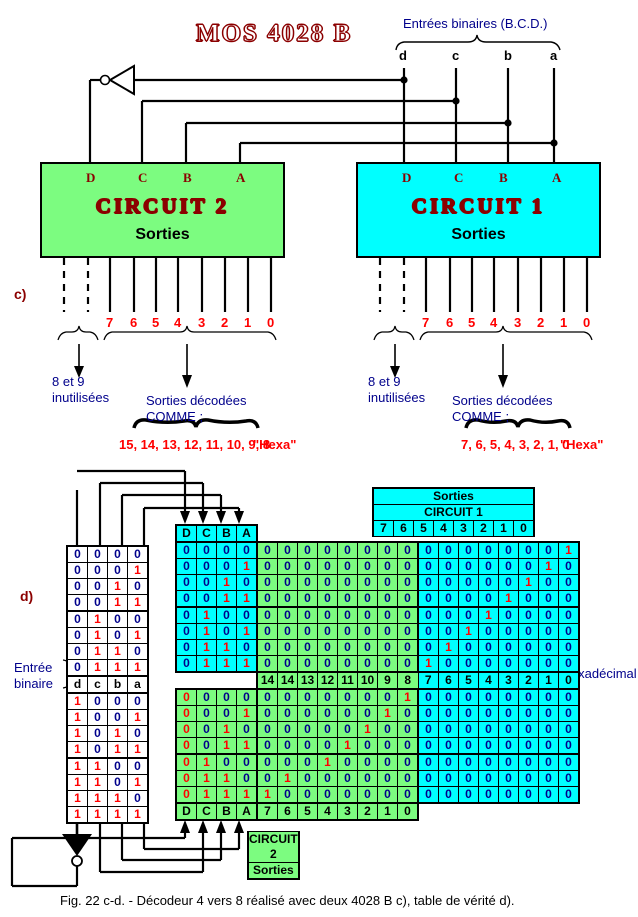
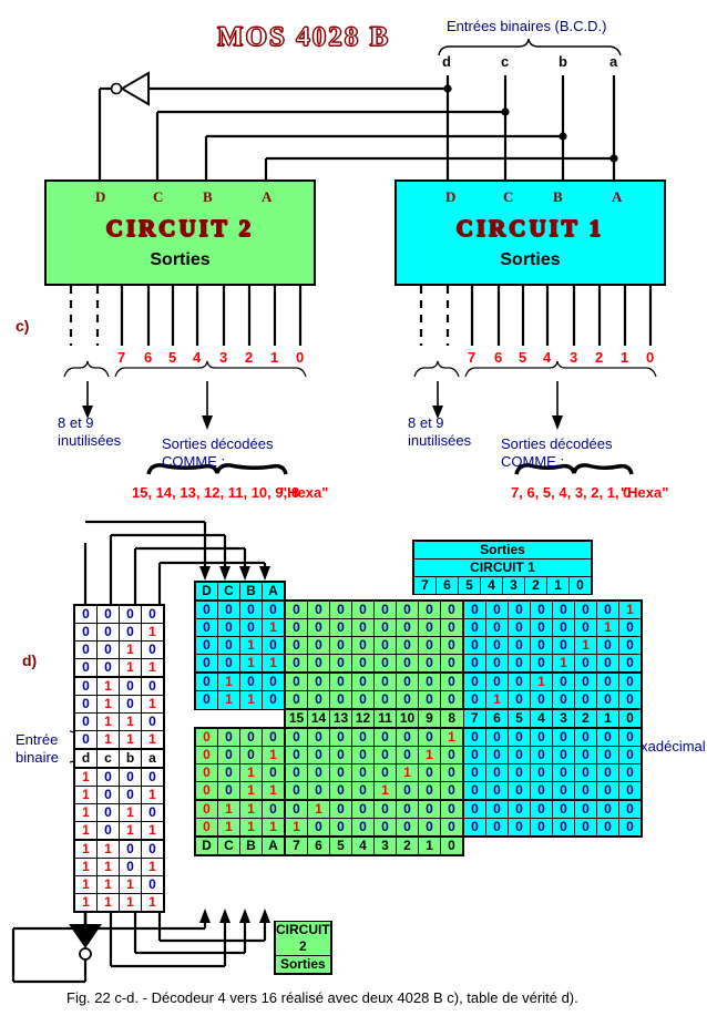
  MOS 4028 B
  Entrées binaires (B.C.D.)
  d
  c
  b
  a
  D
  C
  B
  A
  CIRCUIT 2
  Sorties
  D
  C
  B
  A
  CIRCUIT 1
  Sorties
  c)
  7
  6
  5
  4
  3
  2
  1
  0
  7
  6
  5
  4
  3
  2
  1
  0
  8 et 9
  inutilisées
  Sorties décodées
  COMME ;
  15, 14, 13, 12, 11, 10, 9, 8
  "Hexa"
  8 et 9
  inutilisées
  Sorties décodées
  COMME ;
  7, 6, 5, 4, 3, 2, 1, 0
  "Hexa"
  d)
  Entrée
  binaire
  0	0	0	0
  0	0	0	1
  0	0	1	0
  0	0	1	1
  0	1	0	0
  0	1	0	1
  0	1	1	0
  0	1	1	1
  d	c	b	a
  1	0	0	0
  1	0	0	1
  1	0	1	0
  1	0	1	1
  1	1	0	0
  1	1	0	1
  1	1	1	0
  1	1	1	1
  Sorties
  CIRCUIT 1
  7	6	5	4	3	2	1	0
  D	C	B	A
  0	0	0	0	0	0	0	0	0	0	0	0	0	0	0	0	0	0	0	1
  0	0	0	1	0	0	0	0	0	0	0	0	0	0	0	0	0	0	1	0
  0	0	1	0	0	0	0	0	0	0	0	0	0	0	0	0	0	1	0	0
  0	0	1	1	0	0	0	0	0	0	0	0	0	0	0	0	1	0	0	0
  0	1	0	0	0	0	0	0	0	0	0	0	0	0	0	1	0	0	0	0
- 0	1	0	1	0	0	0	0	0	0	0	0	0	0	1	0	0	0	0	0
  0	1	1	0	0	0	0	0	0	0	0	0	0	1	0	0	0	0	0	0
- 0	1	1	1	0	0	0	0	0	0	0	0	1	0	0	0	0	0	0	0
- 				14	14	13	12	11	10	9	8	7	6	5	4	3	2	1	0
+ 				15	14	13	12	11	10	9	8	7	6	5	4	3	2	1	0
  0	0	0	0	0	0	0	0	0	0	0	1	0	0	0	0	0	0	0	0
  0	0	0	1	0	0	0	0	0	0	1	0	0	0	0	0	0	0	0	0
  0	0	1	0	0	0	0	0	0	1	0	0	0	0	0	0	0	0	0	0
  0	0	1	1	0	0	0	0	1	0	0	0	0	0	0	0	0	0	0	0
- 0	1	0	0	0	0	0	1	0	0	0	0	0	0	0	0	0	0	0	0
  0	1	1	0	0	1	0	0	0	0	0	0	0	0	0	0	0	0	0	0
  0	1	1	1	1	0	0	0	0	0	0	0	0	0	0	0	0	0	0	0
  D	C	B	A	7	6	5	4	3	2	1	0
  CIRCUIT 2
  Sorties
- Fig. 22 c-d. - Décodeur 4 vers 8 réalisé avec deux 4028 B c), table de vérité d).
+ Fig. 22 c-d. - Décodeur 4 vers 16 réalisé avec deux 4028 B c), table de vérité d).
